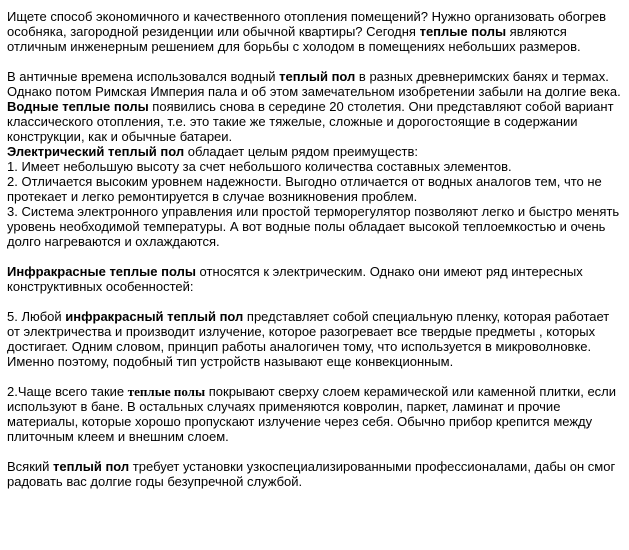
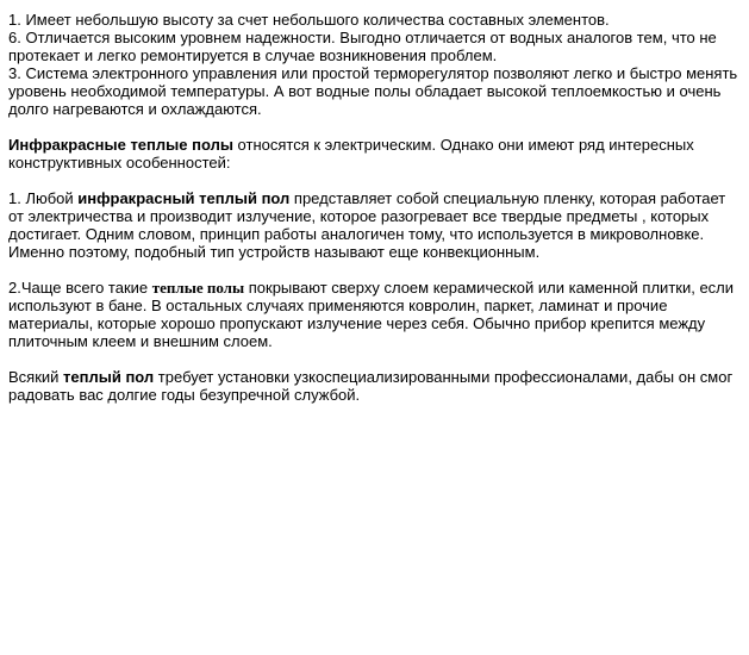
- Ищете способ экономичного и качественного отопления помещений? Нужно организовать обогрев особняка, загородной резиденции или обычной квартиры? Сегодня теплые полы являются отличным инженерным решением для борьбы с холодом в помещениях небольших размеров.
- В античные времена использовался водный теплый пол в разных древнеримских банях и термах. Однако потом Римская Империя пала и об этом замечательном изобретении забыли на долгие века. Водные теплые полы появились снова в середине 20 столетия. Они представляют собой вариант классического отопления, т.е. это такие же тяжелые, сложные и дорогостоящие в содержании конструкции, как и обычные батареи.
- Электрический теплый пол обладает целым рядом преимуществ:
  1. Имеет небольшую высоту за счет небольшого количества составных элементов.
- 2. Отличается высоким уровнем надежности. Выгодно отличается от водных аналогов тем, что не протекает и легко ремонтируется в случае возникновения проблем.
+ 6. Отличается высоким уровнем надежности. Выгодно отличается от водных аналогов тем, что не протекает и легко ремонтируется в случае возникновения проблем.
  3. Система электронного управления или простой терморегулятор позволяют легко и быстро менять уровень необходимой температуры. А вот водные полы обладает высокой теплоемкостью и очень долго нагреваются и охлаждаются.
  Инфракрасные теплые полы относятся к электрическим. Однако они имеют ряд интересных конструктивных особенностей:
- 5. Любой инфракрасный теплый пол представляет собой специальную пленку, которая работает от электричества и производит излучение, которое разогревает все твердые предметы , которых достигает. Одним словом, принцип работы аналогичен тому, что используется в микроволновке. Именно поэтому, подобный тип устройств называют еще конвекционным.
+ 1. Любой инфракрасный теплый пол представляет собой специальную пленку, которая работает от электричества и производит излучение, которое разогревает все твердые предметы , которых достигает. Одним словом, принцип работы аналогичен тому, что используется в микроволновке. Именно поэтому, подобный тип устройств называют еще конвекционным.
  2.Чаще всего такие теплые полы покрывают сверху слоем керамической или каменной плитки, если используют в бане. В остальных случаях применяются ковролин, паркет, ламинат и прочие материалы, которые хорошо пропускают излучение через себя. Обычно прибор крепится между плиточным клеем и внешним слоем.
  Всякий теплый пол требует установки узкоспециализированными профессионалами, дабы он смог радовать вас долгие годы безупречной службой.
